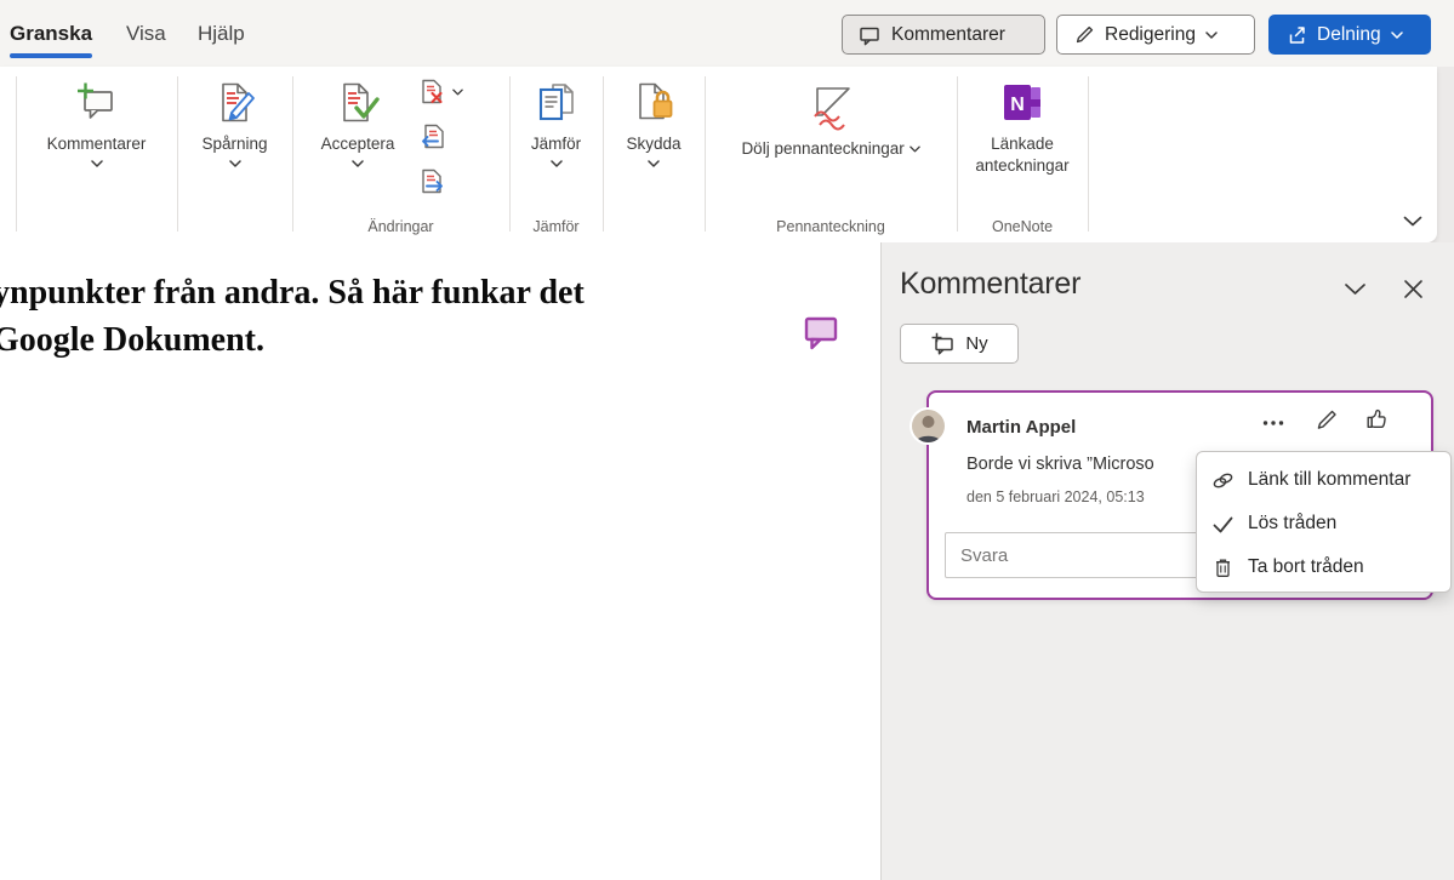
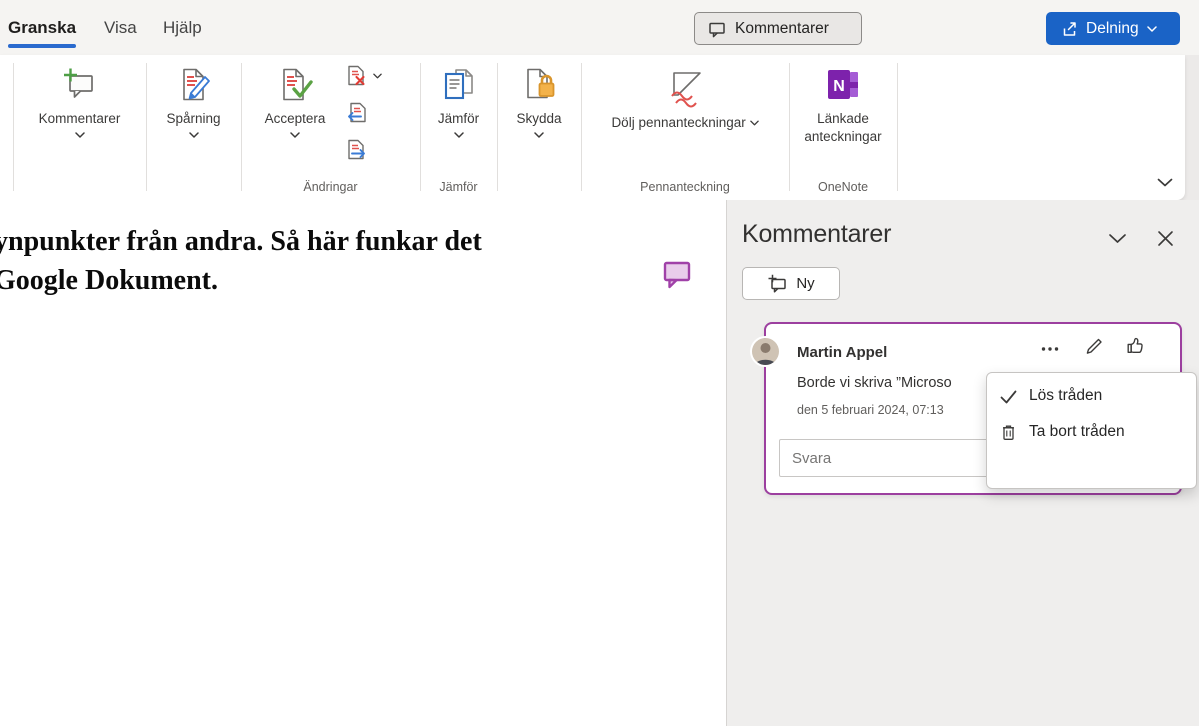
  Granska
  Visa
  Hjälp
  Kommentarer
- Redigering
  Delning
  Kommentarer
  Spårning
  Acceptera
  Ändringar
  Jämför
  Jämför
  Skydda
  Dölj pennanteckningar
  Pennanteckning
  N
  Länkade anteckningar
  OneNote
  ynpunkter från andra. Så här funkar det
  Google Dokument.
  Kommentarer
  Ny
  Martin Appel
  Borde vi skriva ”Microso
- den 5 februari 2024, 05:13
+ den 5 februari 2024, 07:13
  Svara
- Länk till kommentar
  Lös tråden
  Ta bort tråden
